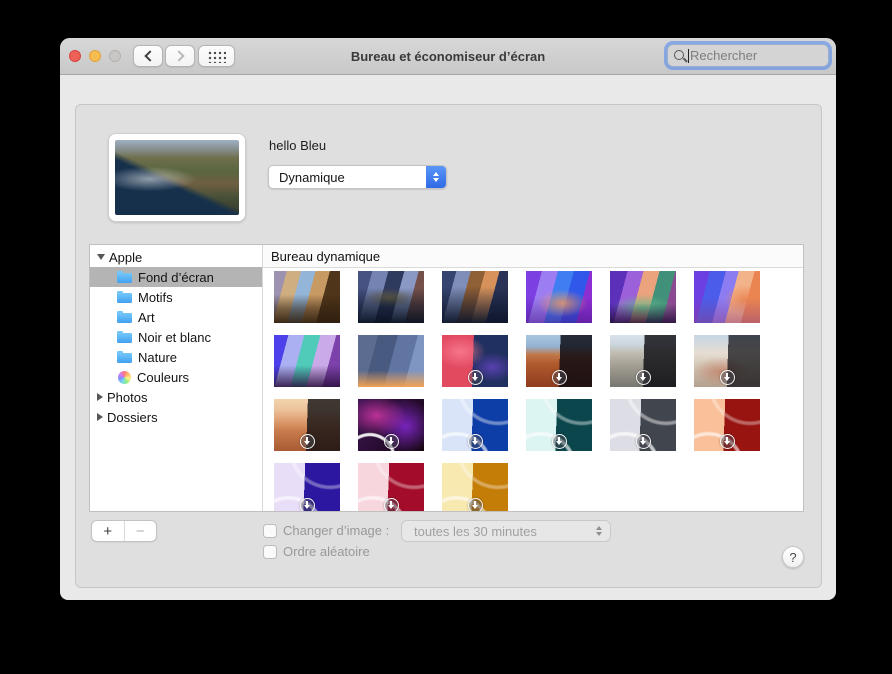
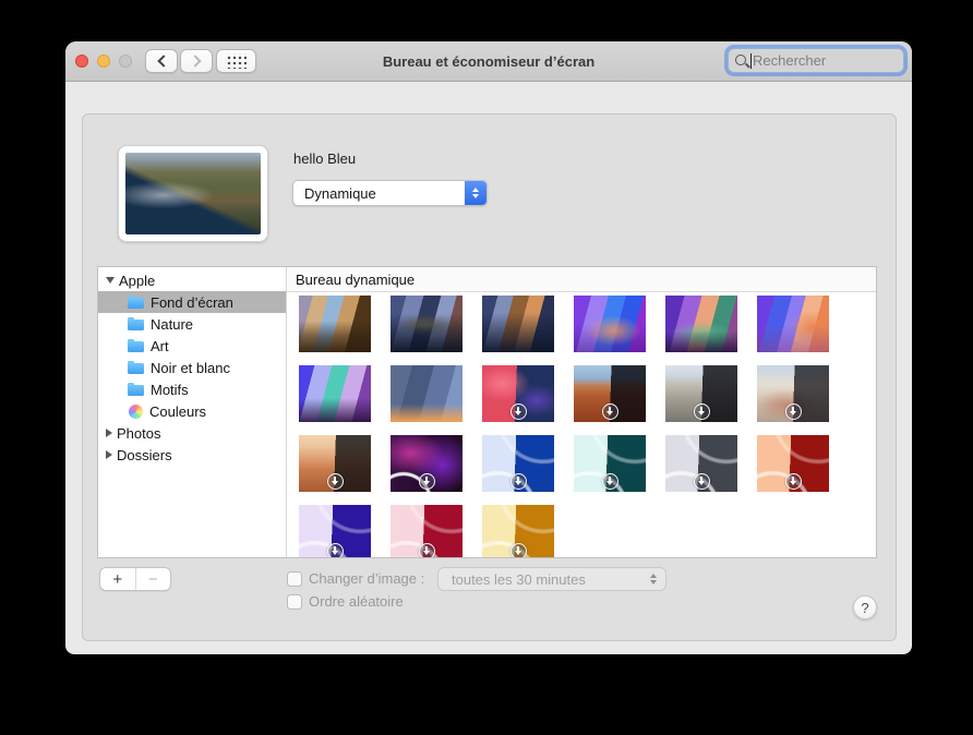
  Bureau et économiseur d’écran
  Rechercher
  hello Bleu
  Dynamique
  Apple
  Fond d’écran
- Motifs
+ Nature
  Art
  Noir et blanc
- Nature
+ Motifs
  Couleurs
  Photos
  Dossiers
  Bureau dynamique
  +
  −
  Changer d’image :
  toutes les 30 minutes
  Ordre aléatoire
  ?
